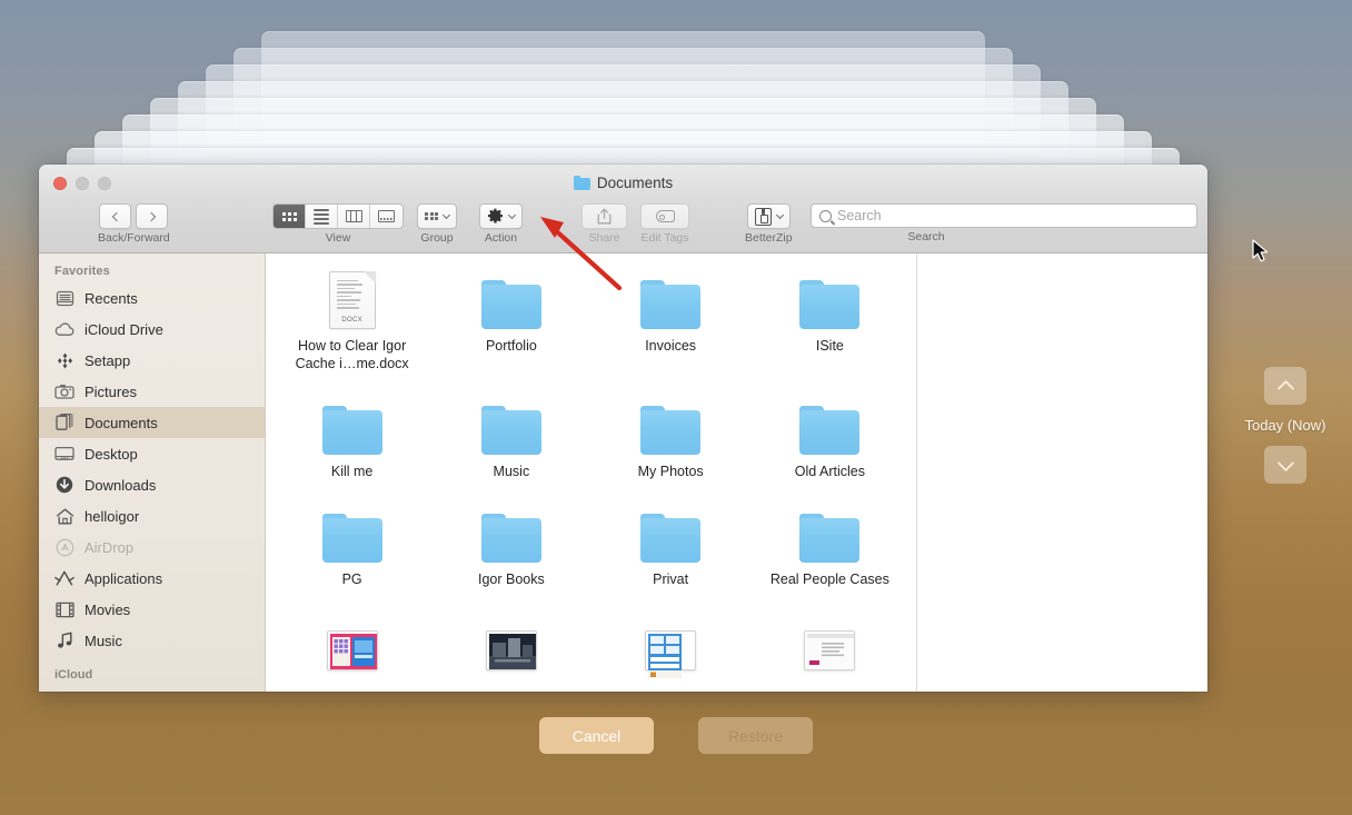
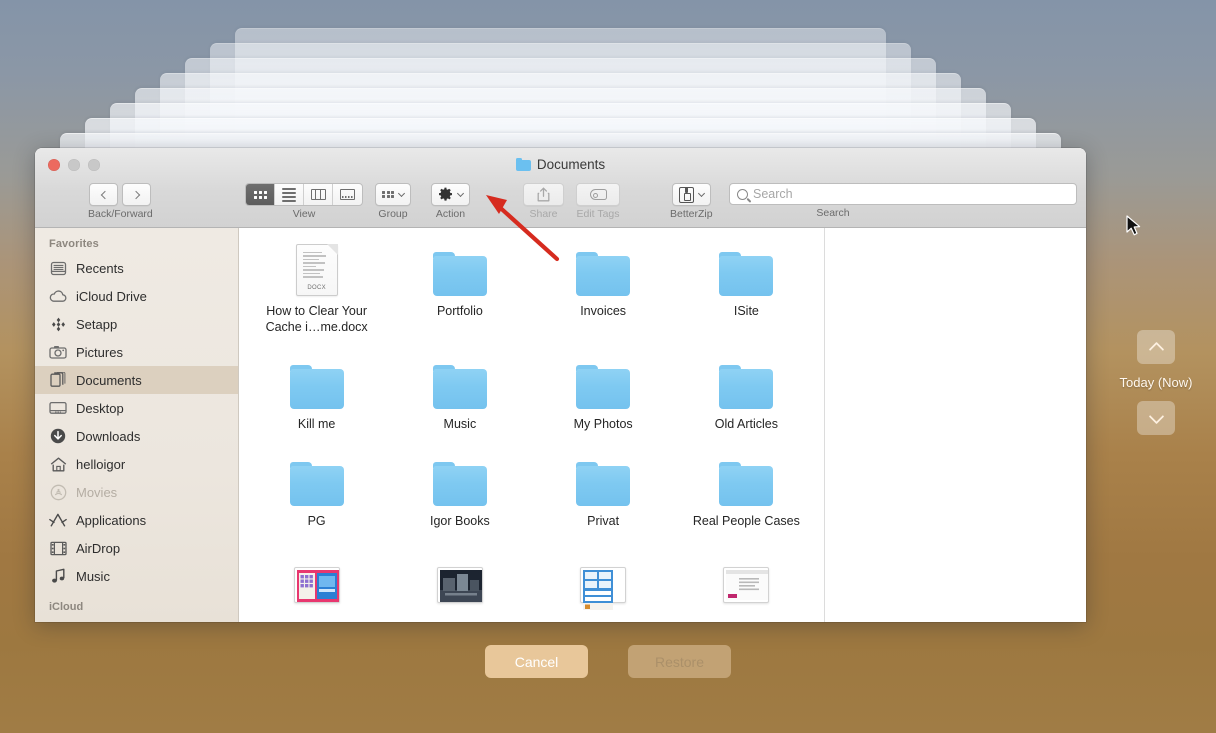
  Documents
  Back/Forward
  View
  Group
  Action
  Share
  Edit Tags
  BetterZip
  Search
  Search
  Favorites
  Recents
  iCloud Drive
  Setapp
  Pictures
  Documents
  Desktop
  Downloads
  helloigor
- AirDrop
+ Movies
  Applications
- Movies
+ AirDrop
  Music
  iCloud
- How to Clear Igor Cache i…me.docx
+ How to Clear Your Cache i…me.docx
  Portfolio
  Invoices
  ISite
  Kill me
  Music
  My Photos
  Old Articles
  PG
  Igor Books
  Privat
  Real People Cases
  Today (Now)
  Cancel
